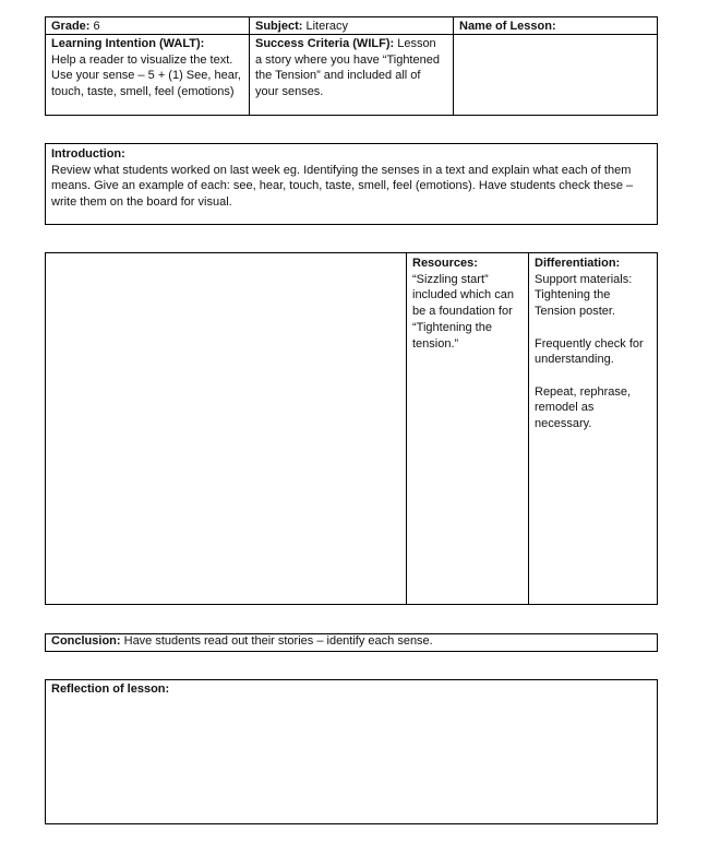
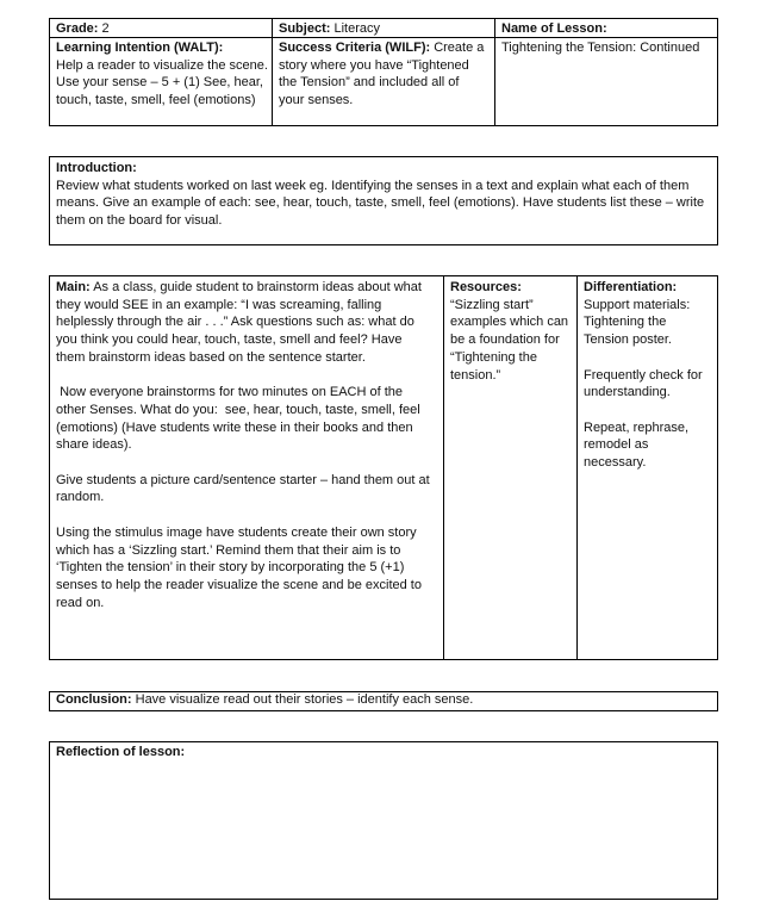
- Grade: 6
+ Grade: 2
  Subject: Literacy
  Name of Lesson:
  Learning Intention (WALT):
- Help a reader to visualize the text. Use your sense – 5 + (1) See, hear, touch, taste, smell, feel (emotions)
+ Help a reader to visualize the scene. Use your sense – 5 + (1) See, hear, touch, taste, smell, feel (emotions)
- Success Criteria (WILF): Lesson a story where you have “Tightened the Tension” and included all of your senses.
+ Success Criteria (WILF): Create a story where you have “Tightened the Tension” and included all of your senses.
+ Tightening the Tension: Continued
  Introduction:
- Review what students worked on last week eg. Identifying the senses in a text and explain what each of them means. Give an example of each: see, hear, touch, taste, smell, feel (emotions). Have students check these – write them on the board for visual.
+ Review what students worked on last week eg. Identifying the senses in a text and explain what each of them means. Give an example of each: see, hear, touch, taste, smell, feel (emotions). Have students list these – write them on the board for visual.
+ Main: As a class, guide student to brainstorm ideas about what they would SEE in an example: “I was screaming, falling helplessly through the air . . .” Ask questions such as: what do you think you could hear, touch, taste, smell and feel? Have them brainstorm ideas based on the sentence starter.
+ Now everyone brainstorms for two minutes on EACH of the other Senses. What do you: see, hear, touch, taste, smell, feel (emotions) (Have students write these in their books and then share ideas).
+ Give students a picture card/sentence starter – hand them out at random.
+ Using the stimulus image have students create their own story which has a ‘Sizzling start.’ Remind them that their aim is to ‘Tighten the tension’ in their story by incorporating the 5 (+1) senses to help the reader visualize the scene and be excited to read on.
  Resources:
- “Sizzling start” included which can be a foundation for “Tightening the tension.”
+ “Sizzling start” examples which can be a foundation for “Tightening the tension.”
  Differentiation:
  Support materials: Tightening the Tension poster.
  Frequently check for understanding.
  Repeat, rephrase, remodel as necessary.
- Conclusion: Have students read out their stories – identify each sense.
+ Conclusion: Have visualize read out their stories – identify each sense.
  Reflection of lesson:
